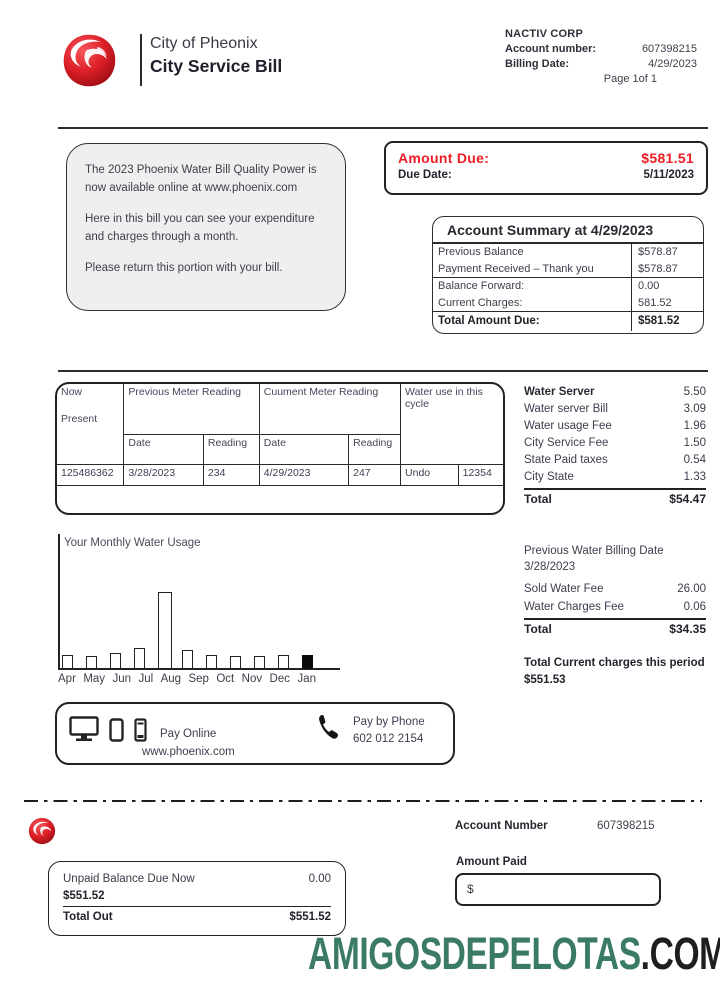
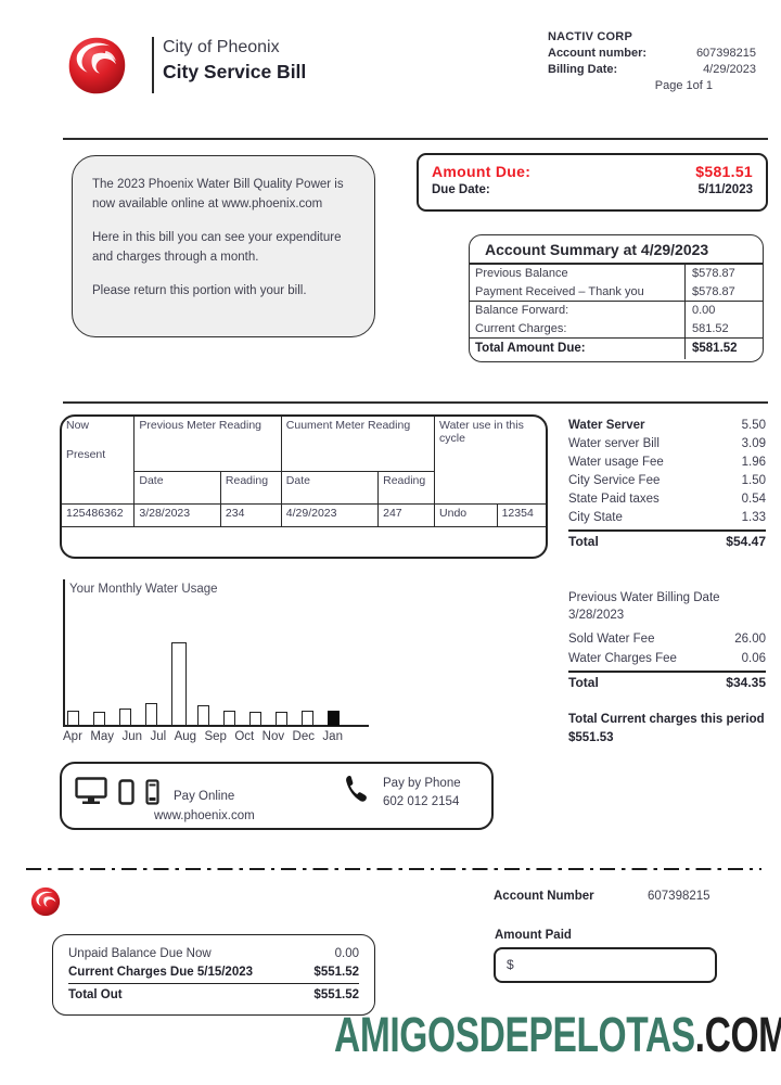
  City of Pheonix
  City Service Bill
  NACTIV CORP
  Account number:
  607398215
  Billing Date:
  4/29/2023
  Page 1of 1
  The 2023 Phoenix Water Bill Quality Power is now available online at www.phoenix.com
  Here in this bill you can see your expenditure and charges through a month.
  Please return this portion with your bill.
  Amount Due:
  $581.51
  Due Date:
  5/11/2023
  Account Summary at 4/29/2023
  Previous Balance
  $578.87
  Payment Received – Thank you
  $578.87
  Balance Forward:
  0.00
  Current Charges:
  581.52
  Total Amount Due:
  $581.52
  NowPresent	Previous Meter Reading	Cuument Meter Reading	Water use in this cycle
  Date	Reading	Date	Reading
  125486362	3/28/2023	234	4/29/2023	247	Undo	12354
  Water Server
  5.50
  Water server Bill
  3.09
  Water usage Fee
  1.96
  City Service Fee
  1.50
  State Paid taxes
  0.54
  City State
  1.33
  Total
  $54.47
  Your Monthly Water Usage
  Apr
  May
  Jun
  Jul
  Aug
  Sep
  Oct
  Nov
  Dec
  Jan
  Previous Water Billing Date
  3/28/2023
  Sold Water Fee
  26.00
  Water Charges Fee
  0.06
  Total
  $34.35
  Total Current charges this period
  $551.53
  Pay Online
  www.phoenix.com
  Pay by Phone
  602 012 2154
  Account Number
  607398215
  Unpaid Balance Due Now
  0.00
+ Current Charges Due 5/15/2023
  $551.52
  Total Out
  $551.52
  Amount Paid
  $
  AMIGOSDEPELOTAS.COM
